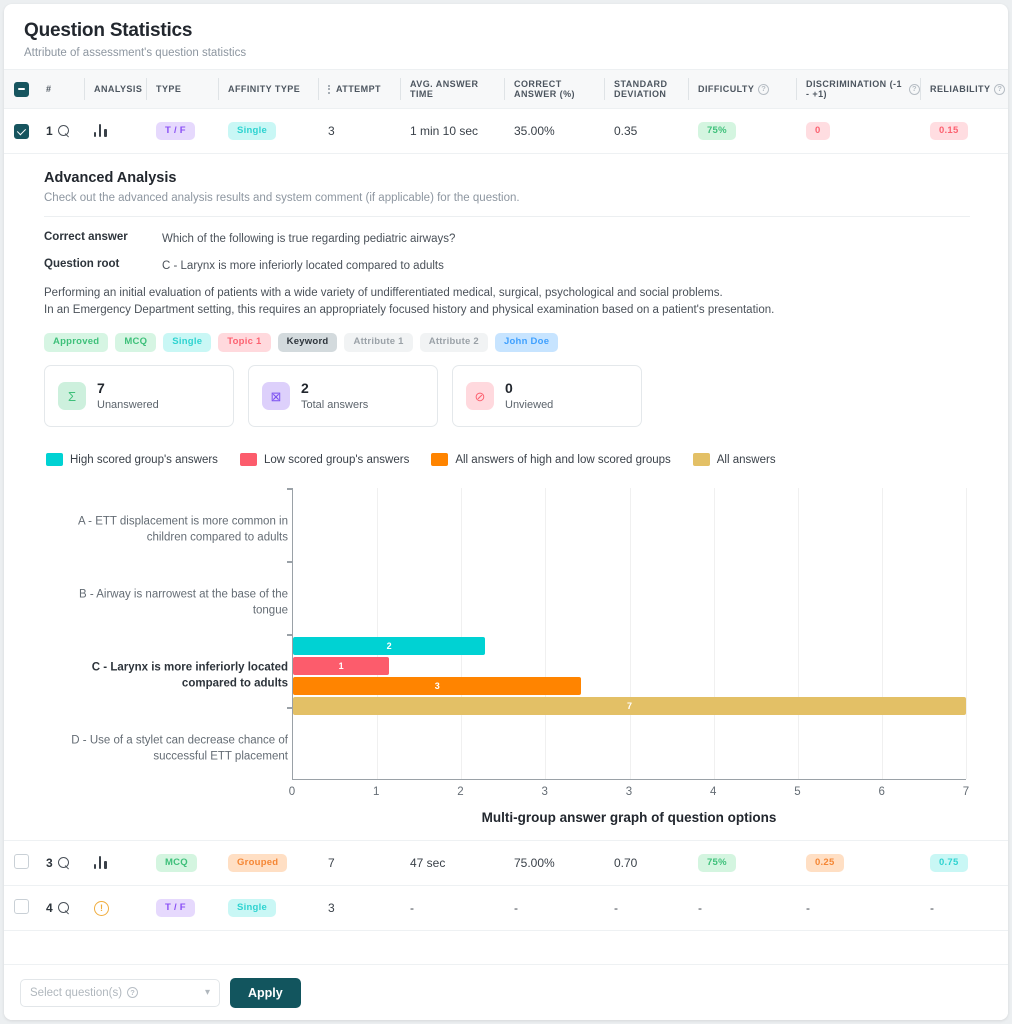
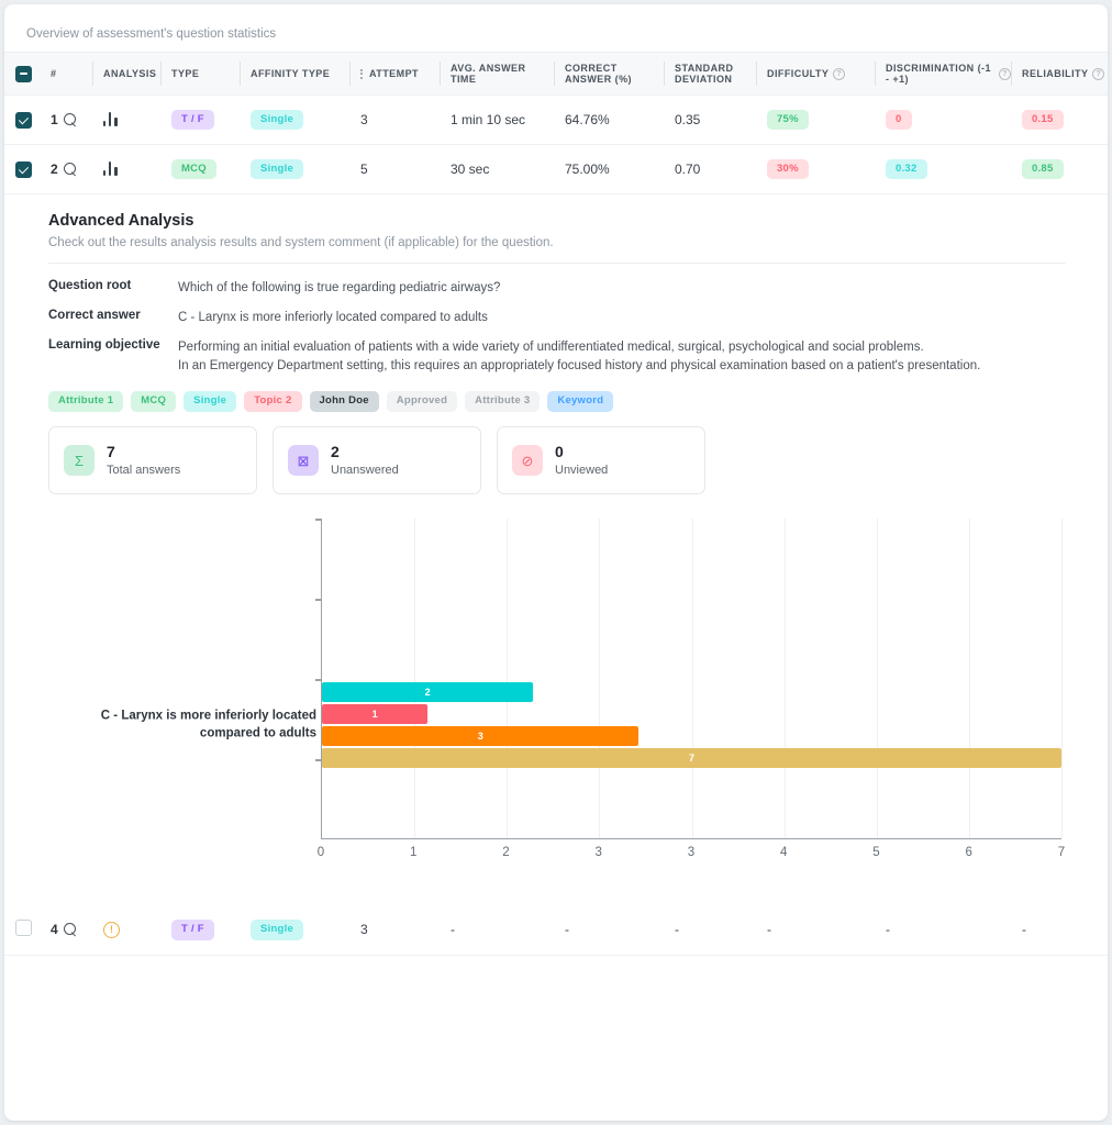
- Question Statistics
- Attribute of assessment's question statistics
+ Overview of assessment's question statistics
  	#	ANALYSIS	TYPE	AFFINITY TYPE	ATTEMPT	AVG. ANSWER TIME	CORRECT ANSWER (%)	STANDARD DEVIATION	DIFFICULTY ?	DISCRIMINATION (-1 - +1) ?	RELIABILITY ?
- 	1		T / F	Single	3	1 min 10 sec	35.00%	0.35	75%	0	0.15
+ 	1		T / F	Single	3	1 min 10 sec	64.76%	0.35	75%	0	0.15
+ 	2		MCQ	Single	5	30 sec	75.00%	0.70	30%	0.32	0.85
  Advanced Analysis
- Check out the advanced analysis results and system comment (if applicable) for the question.
+ Check out the results analysis results and system comment (if applicable) for the question.
- Correct answer
+ Question root
  Which of the following is true regarding pediatric airways?
- Question root
+ Correct answer
  C - Larynx is more inferiorly located compared to adults
+ Learning objective
  Performing an initial evaluation of patients with a wide variety of undifferentiated medical, surgical, psychological and social problems.
  In an Emergency Department setting, this requires an appropriately focused history and physical examination based on a patient's presentation.
- Approved
+ Attribute 1
  MCQ
  Single
- Topic 1
+ Topic 2
- Keyword
+ John Doe
- Attribute 1
+ Approved
- Attribute 2
+ Attribute 3
- John Doe
+ Keyword
  Σ
  7
- Unanswered
+ Total answers
  ⊠
  2
- Total answers
+ Unanswered
  ⊘
  0
  Unviewed
- High scored group's answers
- Low scored group's answers
- All answers of high and low scored groups
- All answers
- A - ETT displacement is more common in children compared to adults
- B - Airway is narrowest at the base of the tongue
  C - Larynx is more inferiorly located compared to adults
- D - Use of a stylet can decrease chance of successful ETT placement
  2
  1
  3
  7
  0
  1
  2
  3
  3
  4
  5
  6
  7
- Multi-group answer graph of question options
- 	3		MCQ	Grouped	7	47 sec	75.00%	0.70	75%	0.25	0.75
  	4	!	T / F	Single	3	-	-	-	-	-	-
- Select question(s)
- ?
- ▾
- Apply
